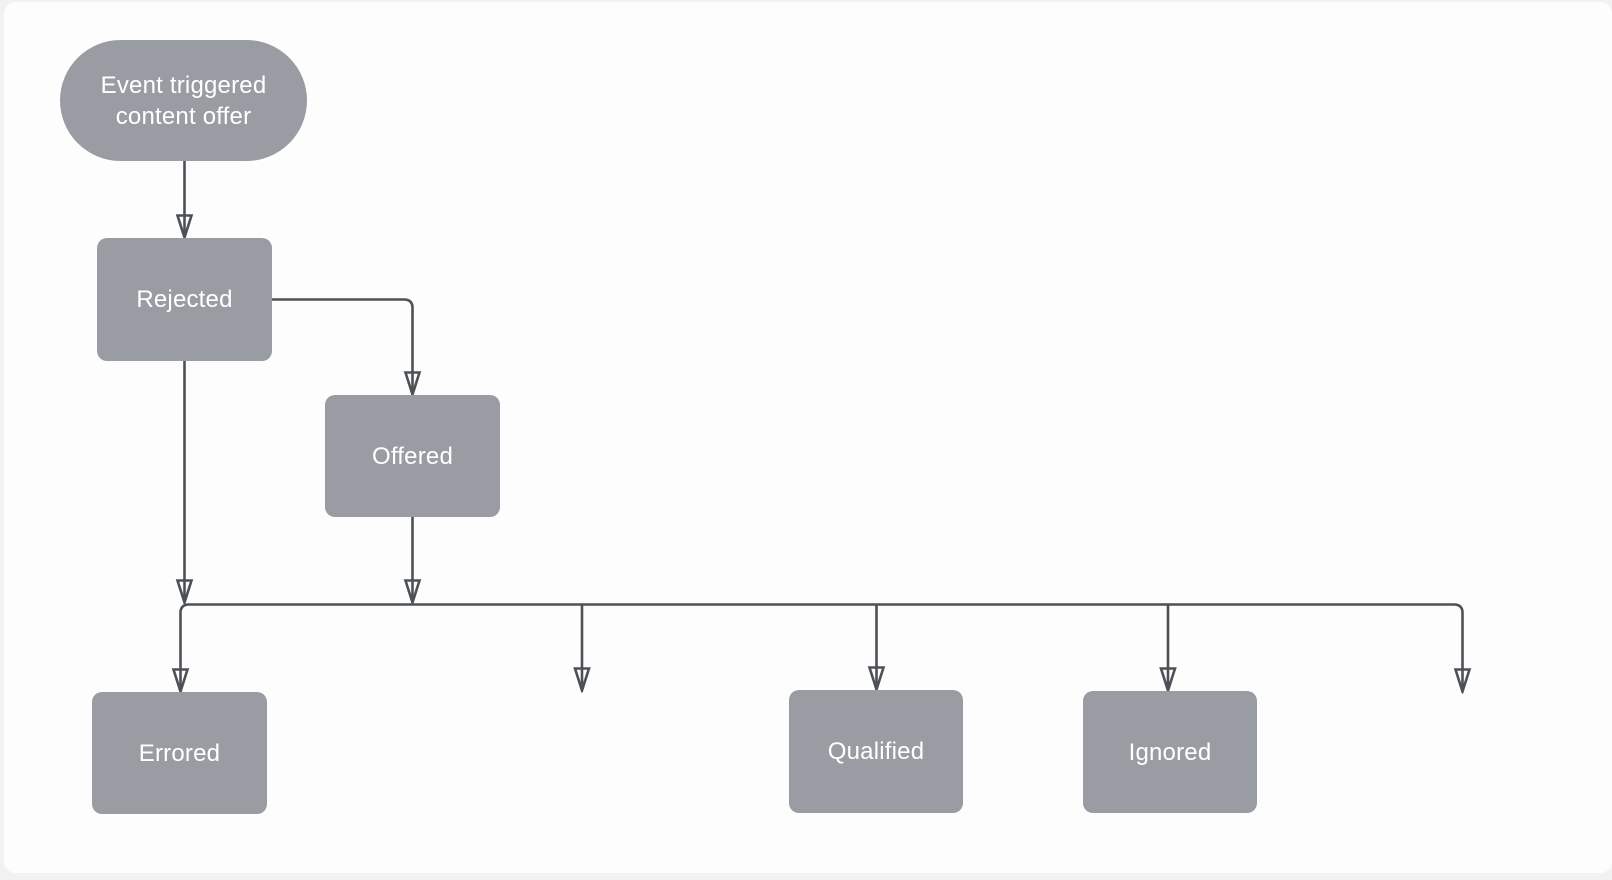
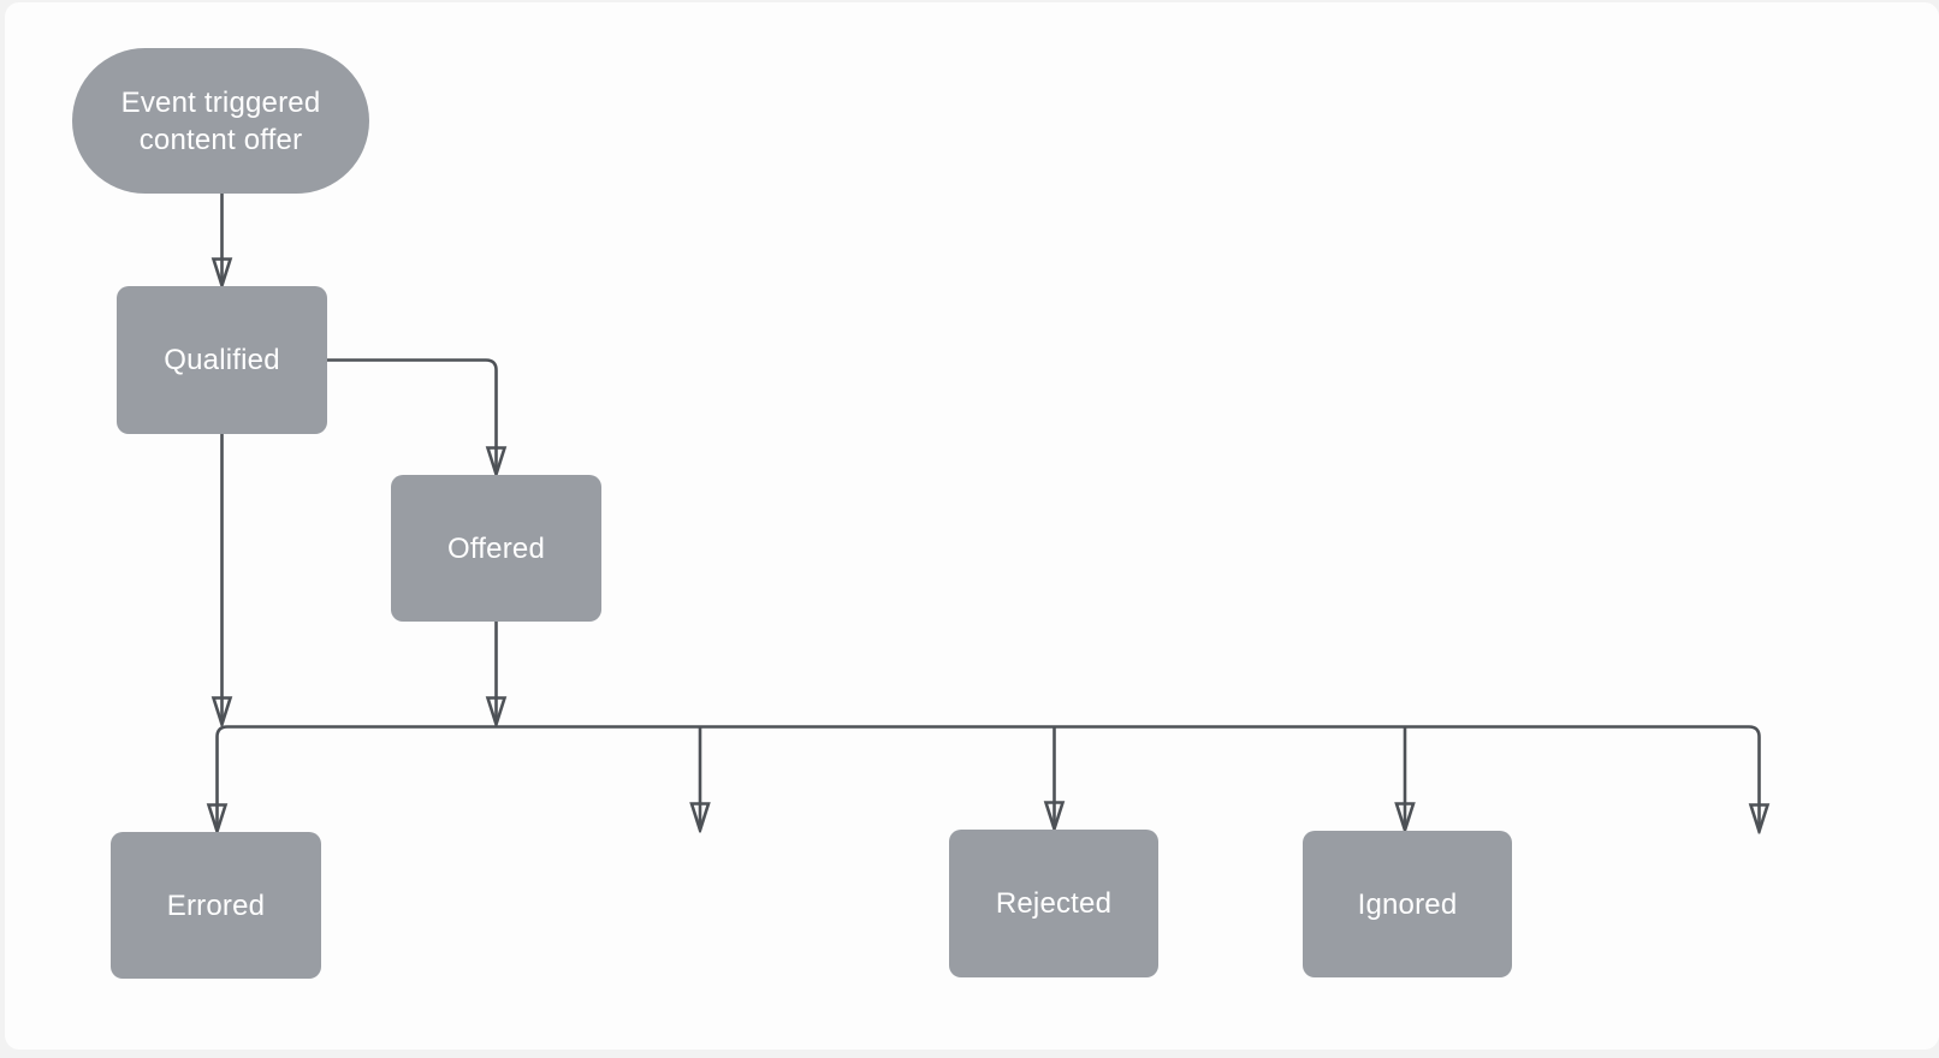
  Event triggered content offer
- Rejected
+ Qualified
  Offered
  Errored
- Qualified
+ Rejected
  Ignored
